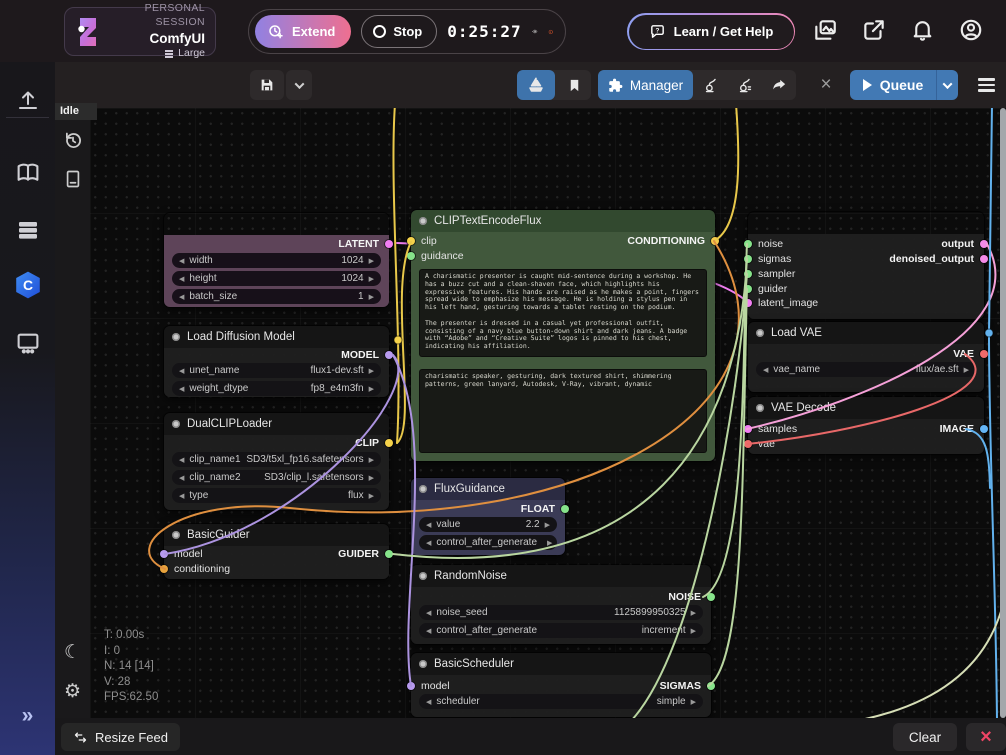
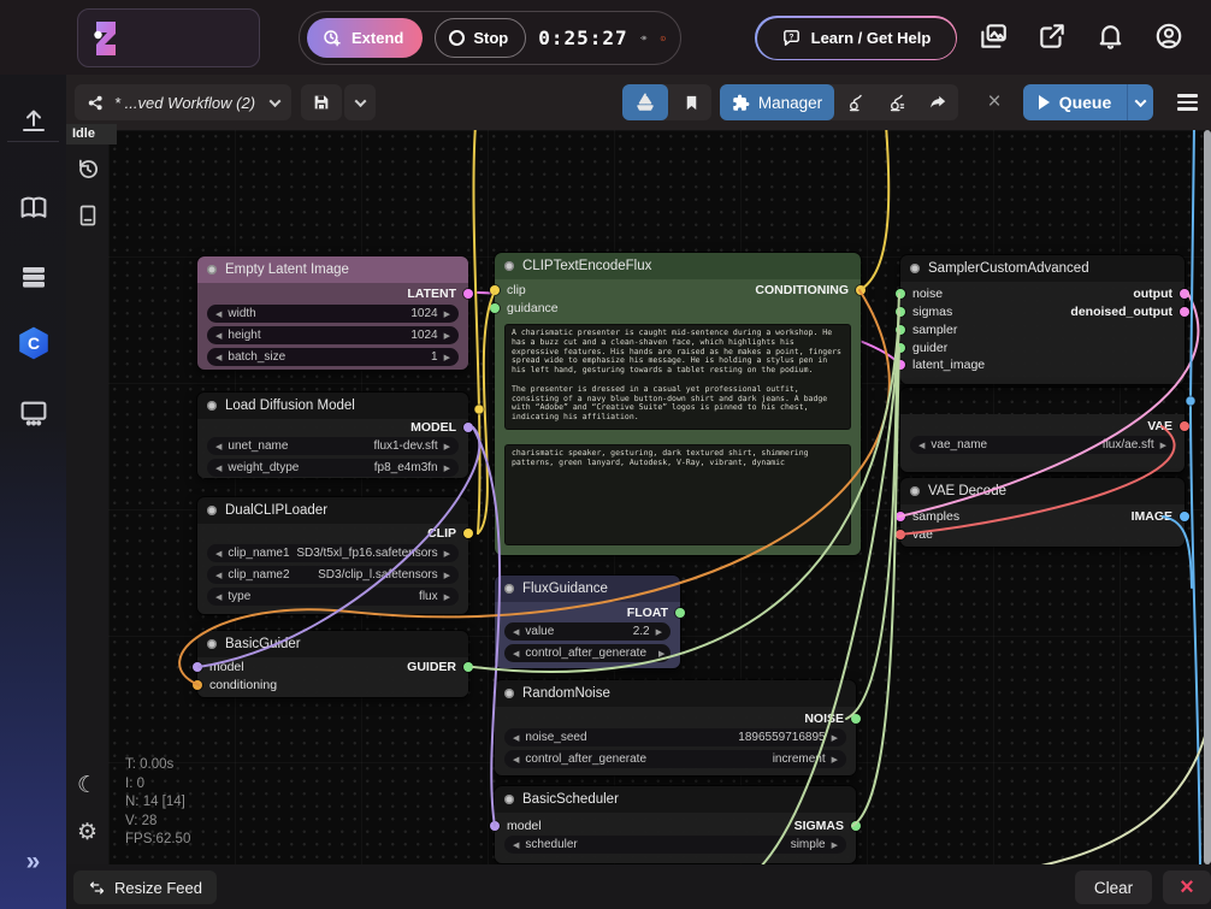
- PERSONAL SESSION
- ComfyUI
- Large
  Extend
  Stop
  0:25:27
  Learn / Get Help
+ * ...ved Workflow (2)
  Manager
  ×
  Queue
  C
  »
  ☾
  ⚙
  Idle
+ Empty Latent Image
  LATENT
  width
  1024
  height
  1024
  batch_size
  1
  Load Diffusion Model
  MODEL
  unet_name
  flux1-dev.sft
  weight_dtype
  fp8_e4m3fn
  DualCLIPLoader
  CLIP
  clip_name1
  SD3/t5xl_fp16.safetesors
  clip_name2
  SD3/clip_l.safetensors
  type
  flux
  BasicGder
  model
  conditioning
  GUIDER
  CLIPTextEncodeFlux
  clip
  guidance
  CONDITIONING
  A charismatic presenter is caught mid-sentence during a workshop. He has a buzz cut and a clean-shaven face, which highlights his expressive features. His hands are raised as he makes a point, fingers spread wide to emphasize his message. He is holding a stylus pen in his left hand, gesturing towards a tablet resting on the podium.
  The presenter is dressed in a casual yet professional outfit, consisting of a navy blue button-down shirt and dark jeans. A badge with “Adobe” and “Creative Suite” logos is pinned to his chest, indicating his affiliation.
  charismatic speaker, gesturing, dark textured shirt, shimmering patterns, green lanyard, Autodesk, V-Ray, vibrant, dynamic
  FluxGuidance
  FLOAT
  value
  2.2
  control_after_generate
  RandomNoise
  NOIE
  noise_seed
- 1125899950325
+ 1896559716895
  control_after_generate
  incremet
  BasicScheduler
  model
  SIGMAS
  scheduler
  simple
+ SamplerCustomAdvanced
  noise
  sigmas
  sampler
  guider
  latent_image
  output
  denoised_output
- Load VAE
  VAE
  vae_name
  flux/ae.sft
  VAE Decde
  samples
  vae
  IMAGE
  T: 0.00s
  I: 0
  N: 14 [14]
  V: 28
  FPS:62.50
  Resize Feed
  Clear
  ×
